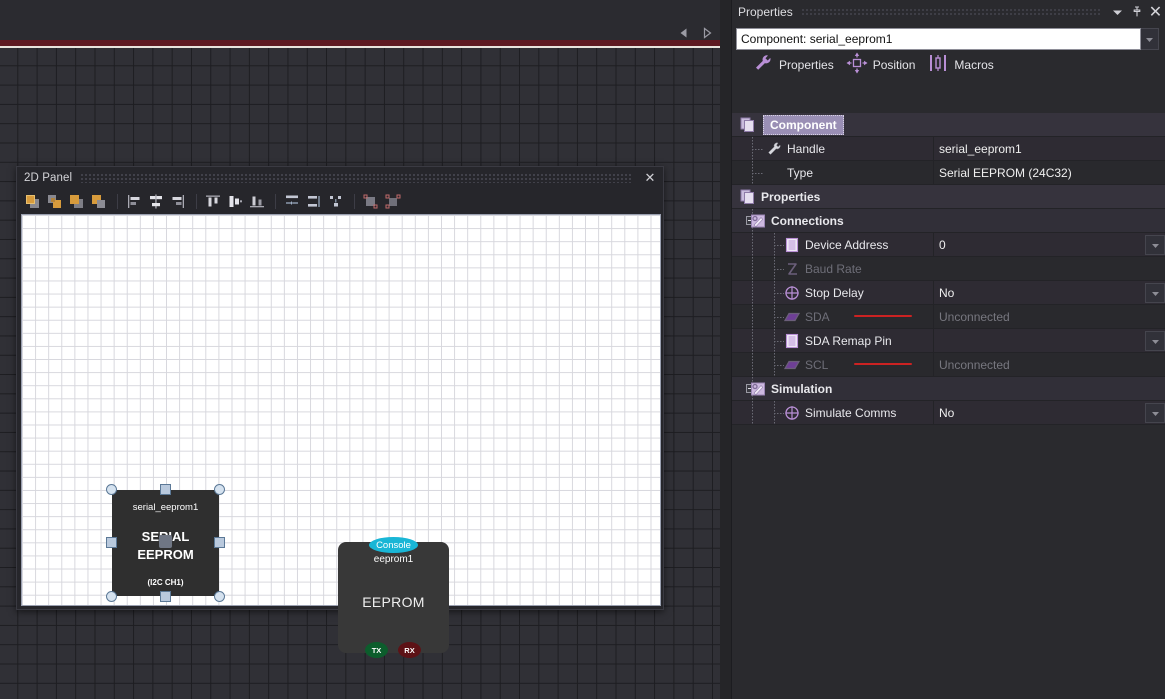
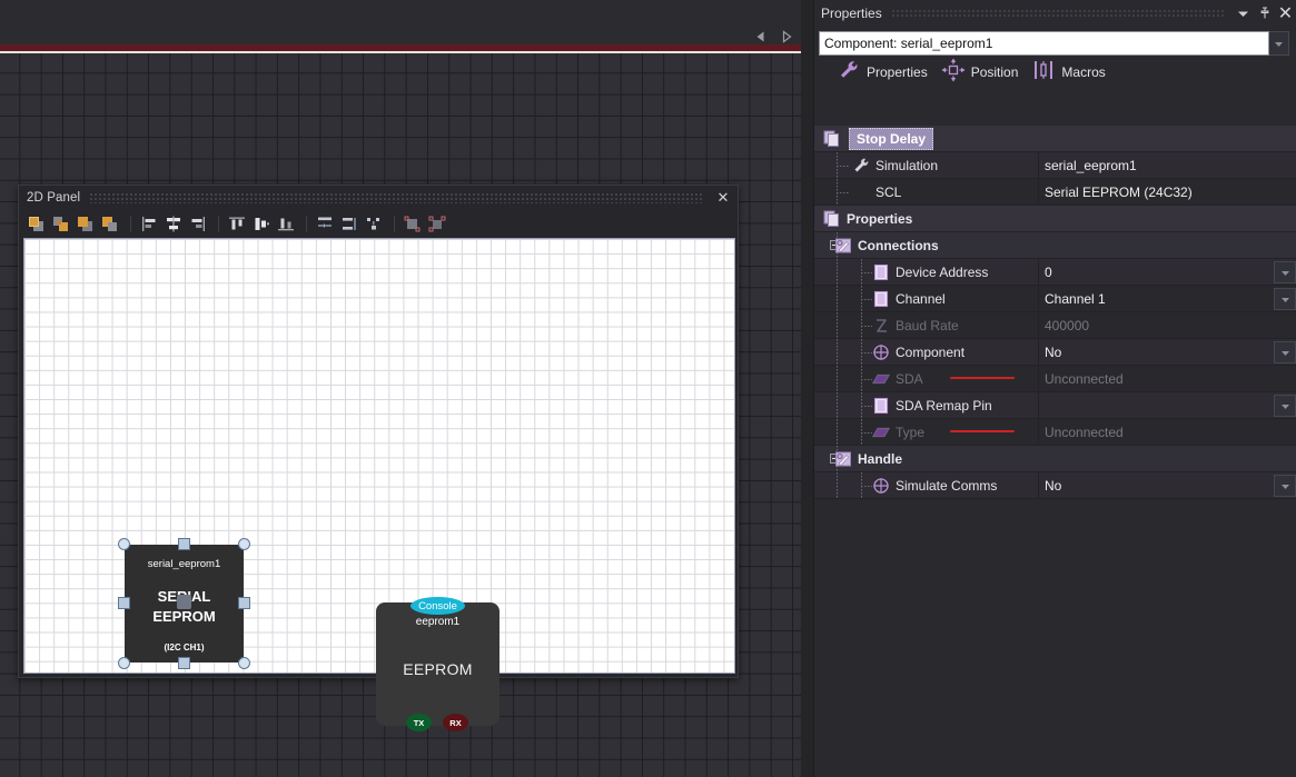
  2D Panel
  ✕
  serial_eeprom1
  EEPROM
  (I2C CH1)
  Console
  eeprom1
  EEPROM
  TX
  RX
  Properties
  ✕
  Component: serial_eeprom1
  Properties
  Position
  Macros
- Component
+ Stop Delay
- Handle
+ Simulation
  serial_eeprom1
- Type
+ SCL
  Serial EEPROM (24C32)
  Properties
  Connections
  Device Address
  0
+ Channel
+ Channel 1
  Baud Rate
+ 400000
- Stop Delay
+ Component
  No
  SDA
  Unconnected
  SDA Remap Pin
- SCL
+ Type
  Unconnected
- Simulation
+ Handle
  Simulate Comms
  No
